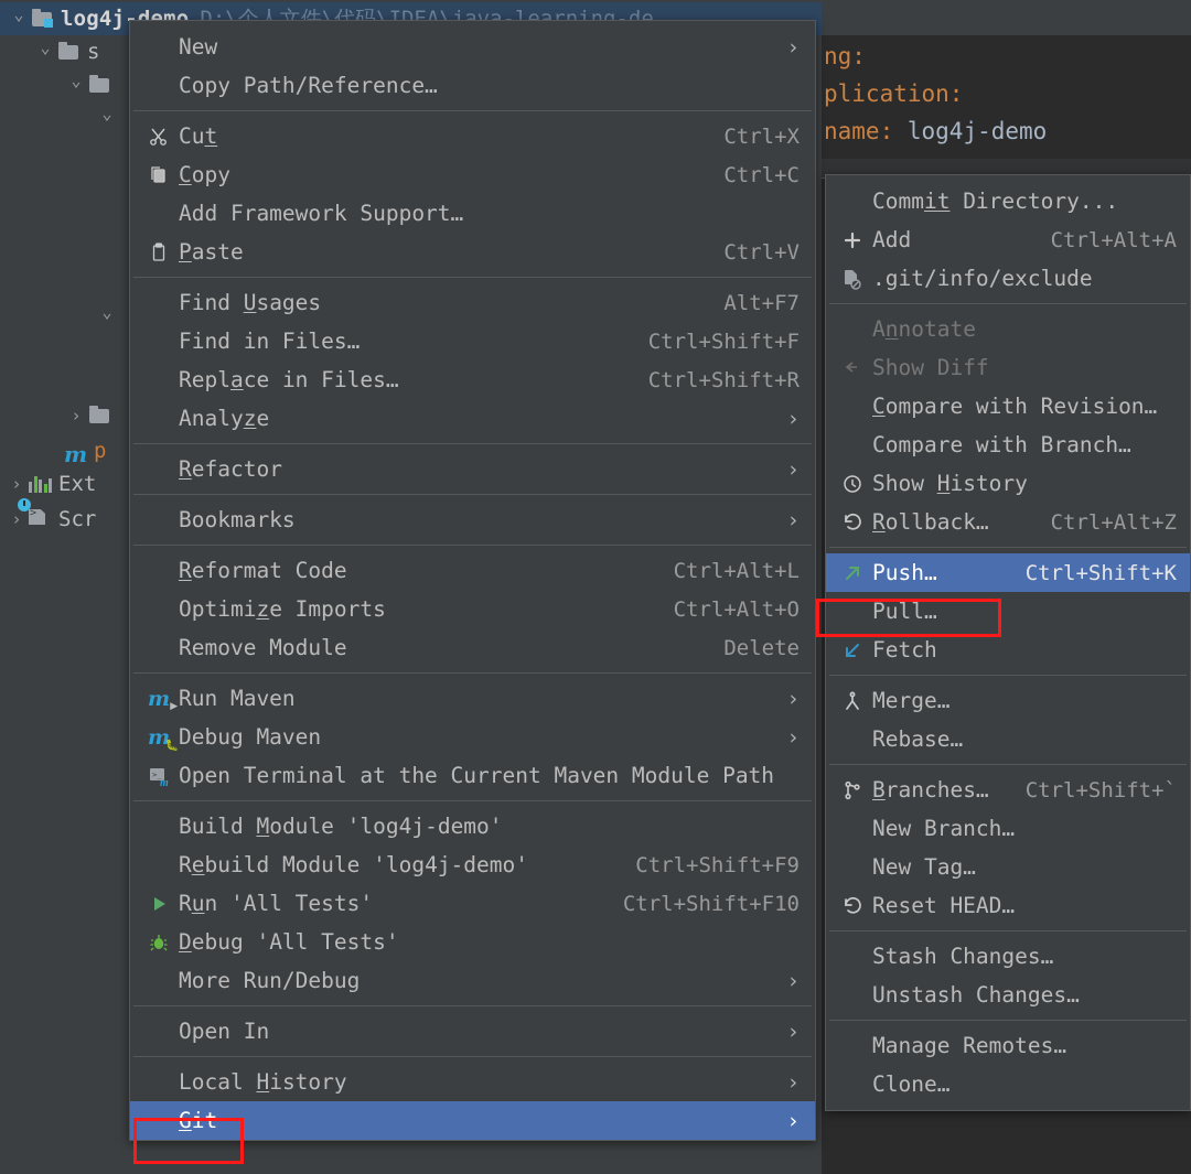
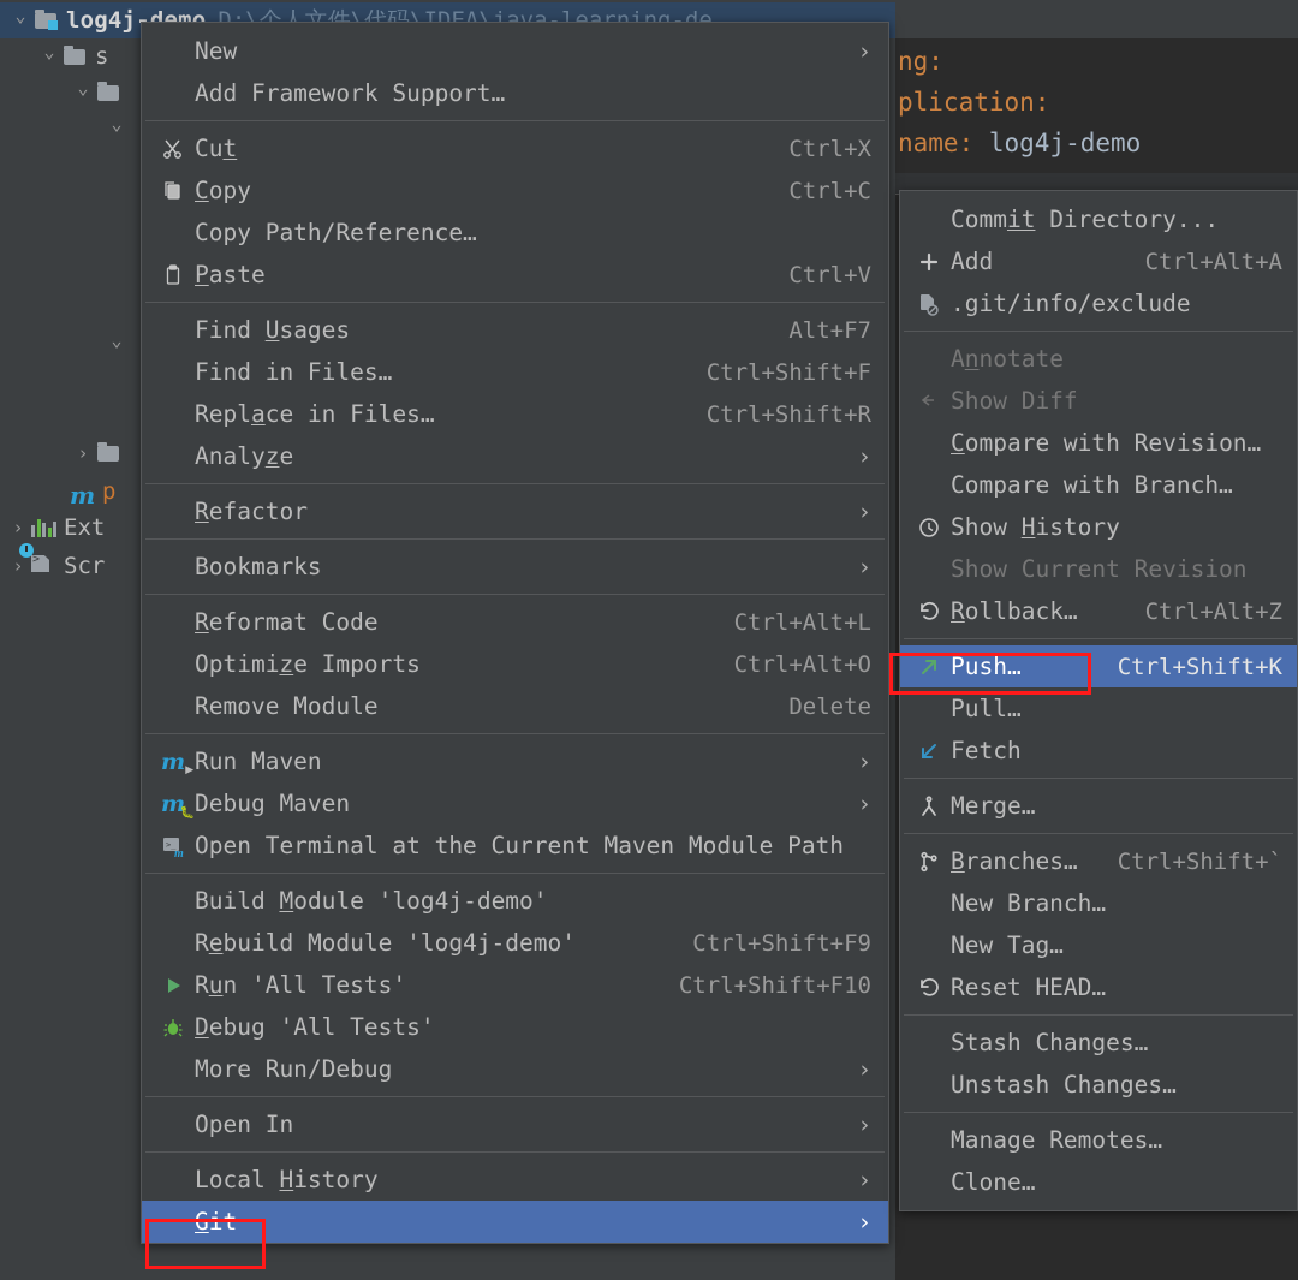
  log4j-demo
  D:\个人文件\代码\IDEA\java-learning-de
  s
  m
  p
  Ext
  Scr
  ng:
  plication:
  name: log4j-demo
  New
  ›
- Copy Path/Reference…
+ Add Framework Support…
  Cut
  Ctrl+X
  Copy
  Ctrl+C
- Add Framework Support…
+ Copy Path/Reference…
  Paste
  Ctrl+V
  Find Usages
  Alt+F7
  Find in Files…
  Ctrl+Shift+F
  Replace in Files…
  Ctrl+Shift+R
  Analyze
  ›
  Refactor
  ›
  Bookmarks
  ›
  Reformat Code
  Ctrl+Alt+L
  Optimize Imports
  Ctrl+Alt+O
  Remove Module
  Delete
  m
  ▶
  Run Maven
  ›
  m
  🐛
  Debug Maven
  ›
  >_
  m
  Open Terminal at the Current Maven Module Path
  Build Module 'log4j-demo'
  Rebuild Module 'log4j-demo'
  Ctrl+Shift+F9
  Run 'All Tests'
  Ctrl+Shift+F10
  Debug 'All Tests'
  More Run/Debug
  ›
  Open In
  ›
  Local History
  ›
  Git
  ›
  Commit Directory...
  Add
  Ctrl+Alt+A
  .git/info/exclude
  Annotate
  Show Diff
  Compare with Revision…
  Compare with Branch…
  Show History
+ Show Current Revision
  Rollback…
  Ctrl+Alt+Z
  Push…
  Ctrl+Shift+K
  Pull…
  Fetch
  Merge…
- Rebase…
  Branches…
  Ctrl+Shift+`
  New Branch…
  New Tag…
  Reset HEAD…
  Stash Changes…
  Unstash Changes…
  Manage Remotes…
  Clone…
